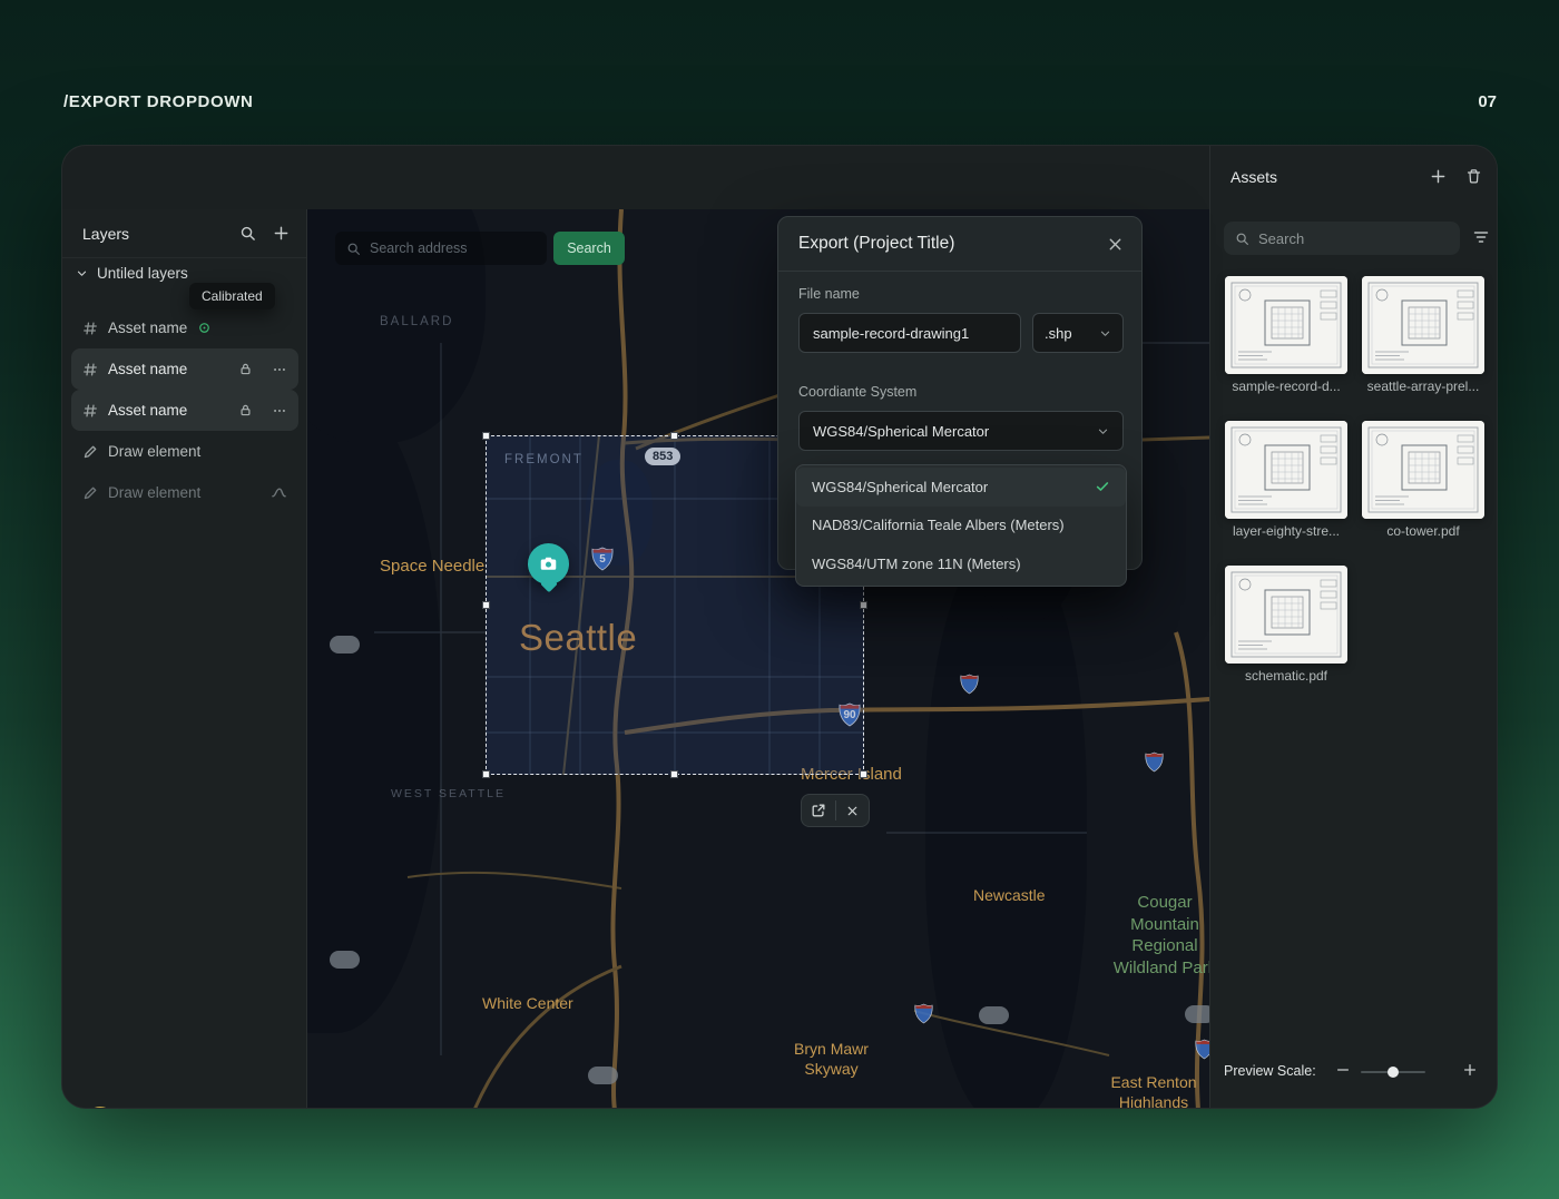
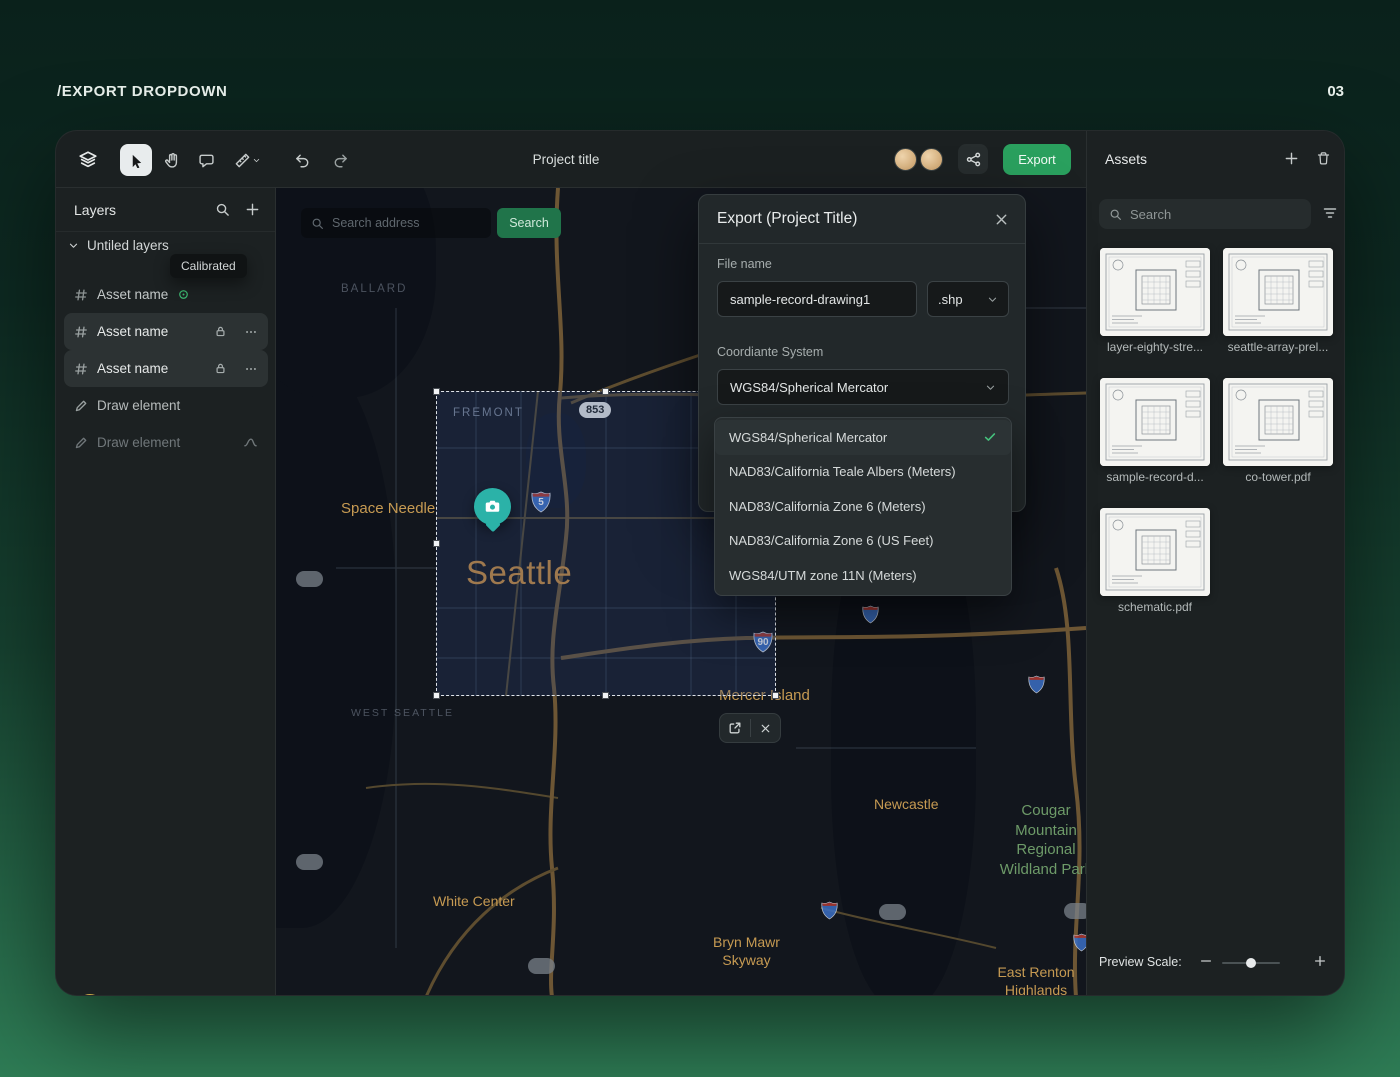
  /EXPORT DROPDOWN
- 07
+ 03
+ Project title
+ Export
  Layers
  Untiled layers
  Calibrated
  Asset name
  Asset name
  Asset name
  Draw element
  Draw element
  BALLARD
  FREMONT
  WEST SEATTLE
  Space Needle
  Seattle
  Mercerland
  Newcastle
  Cougar Mountain Regional Wildland Par
  White Center
  Bryn Mawr Skyway
  East Renton Highlands
  853
  5
  90
  Search address
  Search
  Export (Project Title)
  File name
  sample-record-drawing1
  .shp
  Coordiante System
  WGS84/Spherical Mercator
  WGS84/Spherical Mercator
  NAD83/California Teale Albers (Meters)
+ NAD83/California Zone 6 (Meters)
+ NAD83/California Zone 6 (US Feet)
  WGS84/UTM zone 11N (Meters)
  Assets
  Search
- sample-record-d...
+ layer-eighty-stre...
  seattle-array-prel...
- layer-eighty-stre...
+ sample-record-d...
  co-tower.pdf
  schematic.pdf
  Preview Scale:
